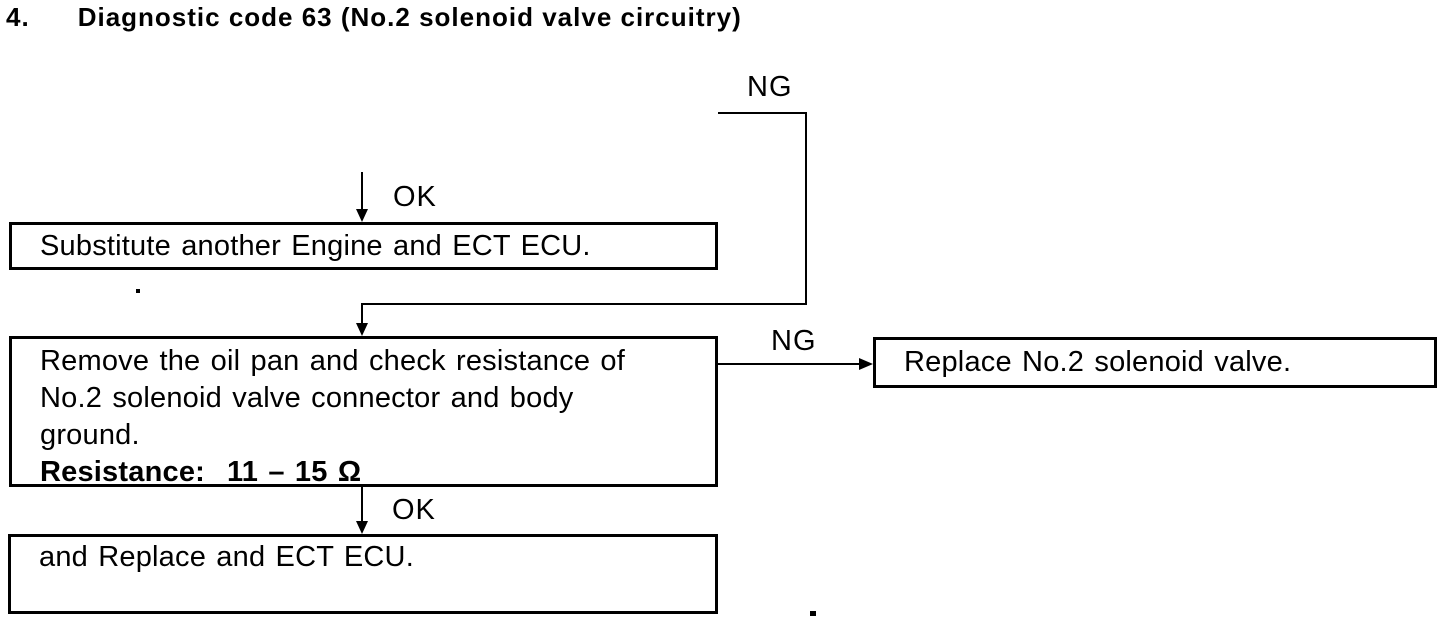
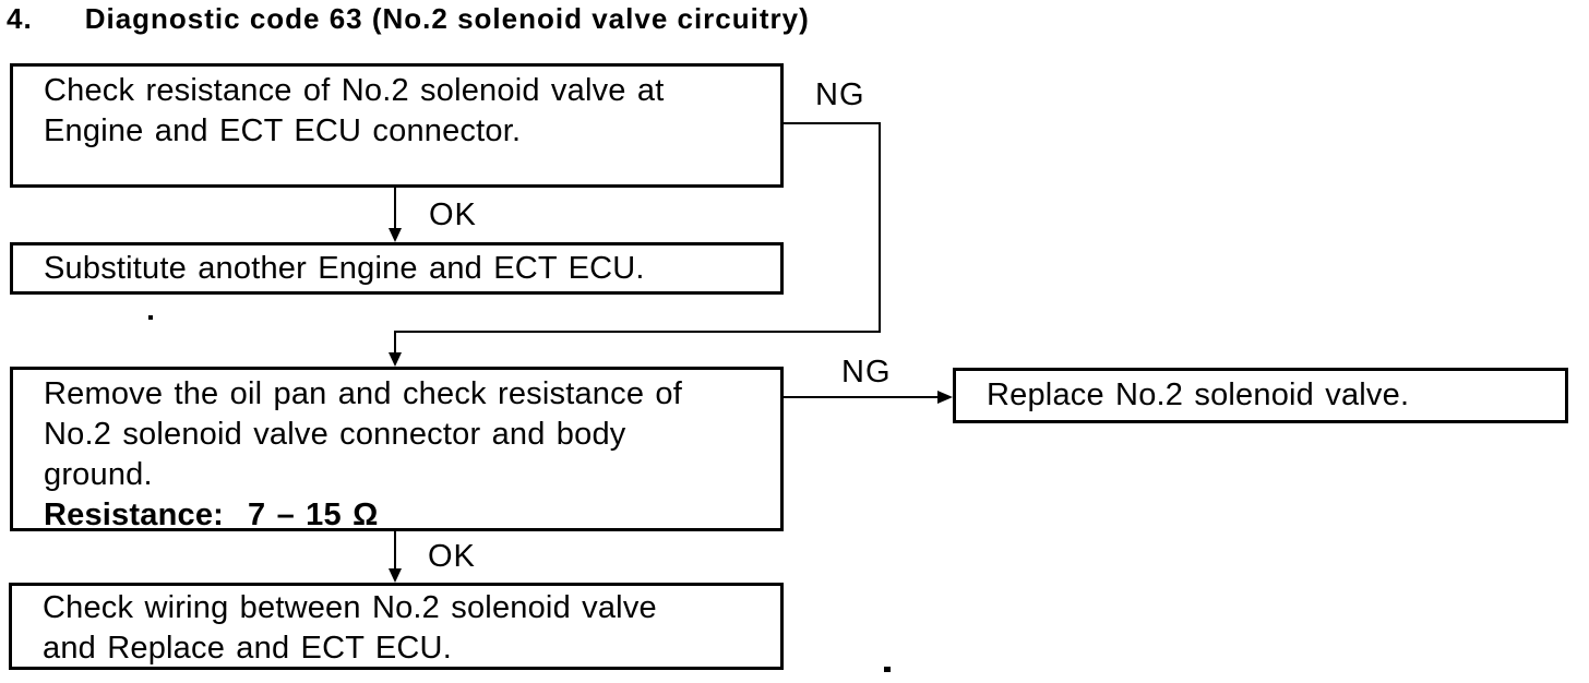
  4. Diagnostic code 63 (No.2 solenoid valve circuitry)
+ Check resistance of No.2 solenoid valve at
+ Engine and ECT ECU connector.
  OK
  NG
  Substitute another Engine and ECT ECU.
  Remove the oil pan and check resistance of
  No.2 solenoid valve connector and body
  ground.
- Resistance: 11 – 15 Ω
+ Resistance: 7 – 15 Ω
  NG
  Replace No.2 solenoid valve.
  OK
+ Check wiring between No.2 solenoid valve
  and Replace and ECT ECU.
